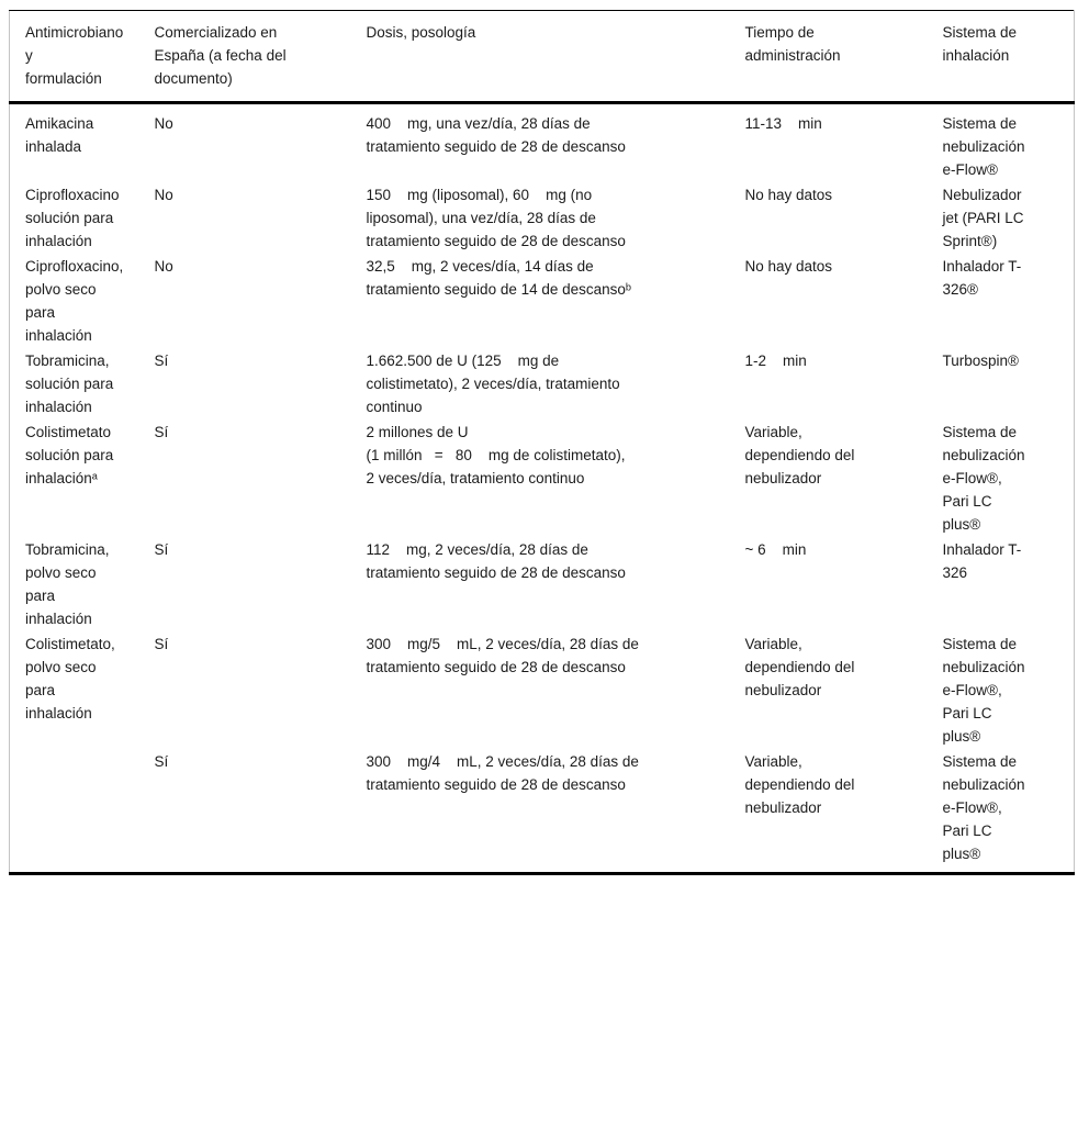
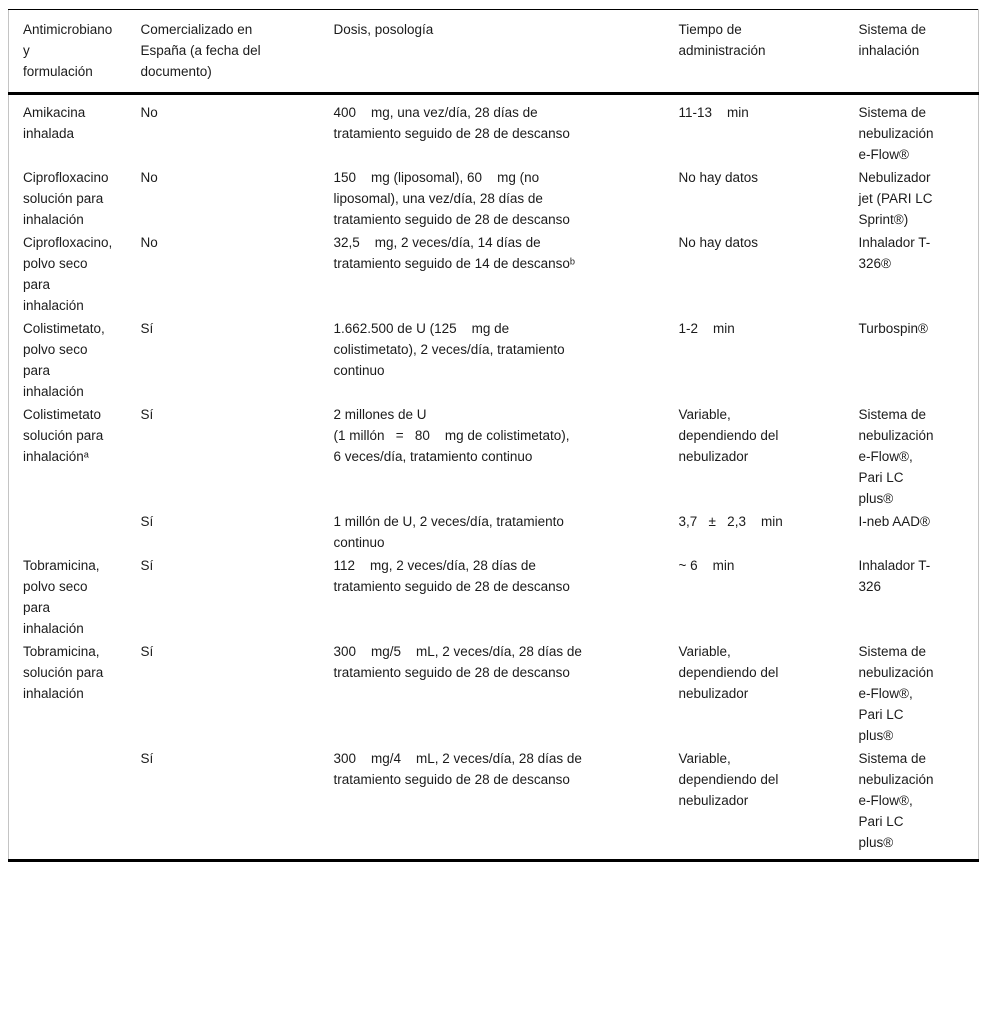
  Antimicrobiano y formulación	Comercializado en España (a fecha del documento)	Dosis, posología	Tiempo de administración	Sistema de inhalación
  Amikacina inhalada	No	400 mg, una vez/día, 28 días de tratamiento seguido de 28 de descanso	11-13 min	Sistema de nebulización e-Flow®
  Ciprofloxacino solución para inhalación	No	150 mg (liposomal), 60 mg (no liposomal), una vez/día, 28 días de tratamiento seguido de 28 de descanso	No hay datos	Nebulizador jet (PARI LC Sprint®)
  Ciprofloxacino, polvo seco para inhalación	No	32,5 mg, 2 veces/día, 14 días de tratamiento seguido de 14 de descansoᵇ	No hay datos	Inhalador T- 326®
- Tobramicina, solución para inhalación	Sí	1.662.500 de U (125 mg de colistimetato), 2 veces/día, tratamiento continuo	1-2 min	Turbospin®
+ Colistimetato, polvo seco para inhalación	Sí	1.662.500 de U (125 mg de colistimetato), 2 veces/día, tratamiento continuo	1-2 min	Turbospin®
- Colistimetato solución para inhalaciónᵃ	Sí	2 millones de U (1 millón = 80 mg de colistimetato), 2 veces/día, tratamiento continuo	Variable, dependiendo del nebulizador	Sistema de nebulización e-Flow®, Pari LC plus®
+ Colistimetato solución para inhalaciónᵃ	Sí	2 millones de U (1 millón = 80 mg de colistimetato), 6 veces/día, tratamiento continuo	Variable, dependiendo del nebulizador	Sistema de nebulización e-Flow®, Pari LC plus®
+ 	Sí	1 millón de U, 2 veces/día, tratamiento continuo	3,7 ± 2,3 min	I-neb AAD®
  Tobramicina, polvo seco para inhalación	Sí	112 mg, 2 veces/día, 28 días de tratamiento seguido de 28 de descanso	~ 6 min	Inhalador T- 326
- Colistimetato, polvo seco para inhalación	Sí	300 mg/5 mL, 2 veces/día, 28 días de tratamiento seguido de 28 de descanso	Variable, dependiendo del nebulizador	Sistema de nebulización e-Flow®, Pari LC plus®
+ Tobramicina, solución para inhalación	Sí	300 mg/5 mL, 2 veces/día, 28 días de tratamiento seguido de 28 de descanso	Variable, dependiendo del nebulizador	Sistema de nebulización e-Flow®, Pari LC plus®
  	Sí	300 mg/4 mL, 2 veces/día, 28 días de tratamiento seguido de 28 de descanso	Variable, dependiendo del nebulizador	Sistema de nebulización e-Flow®, Pari LC plus®
